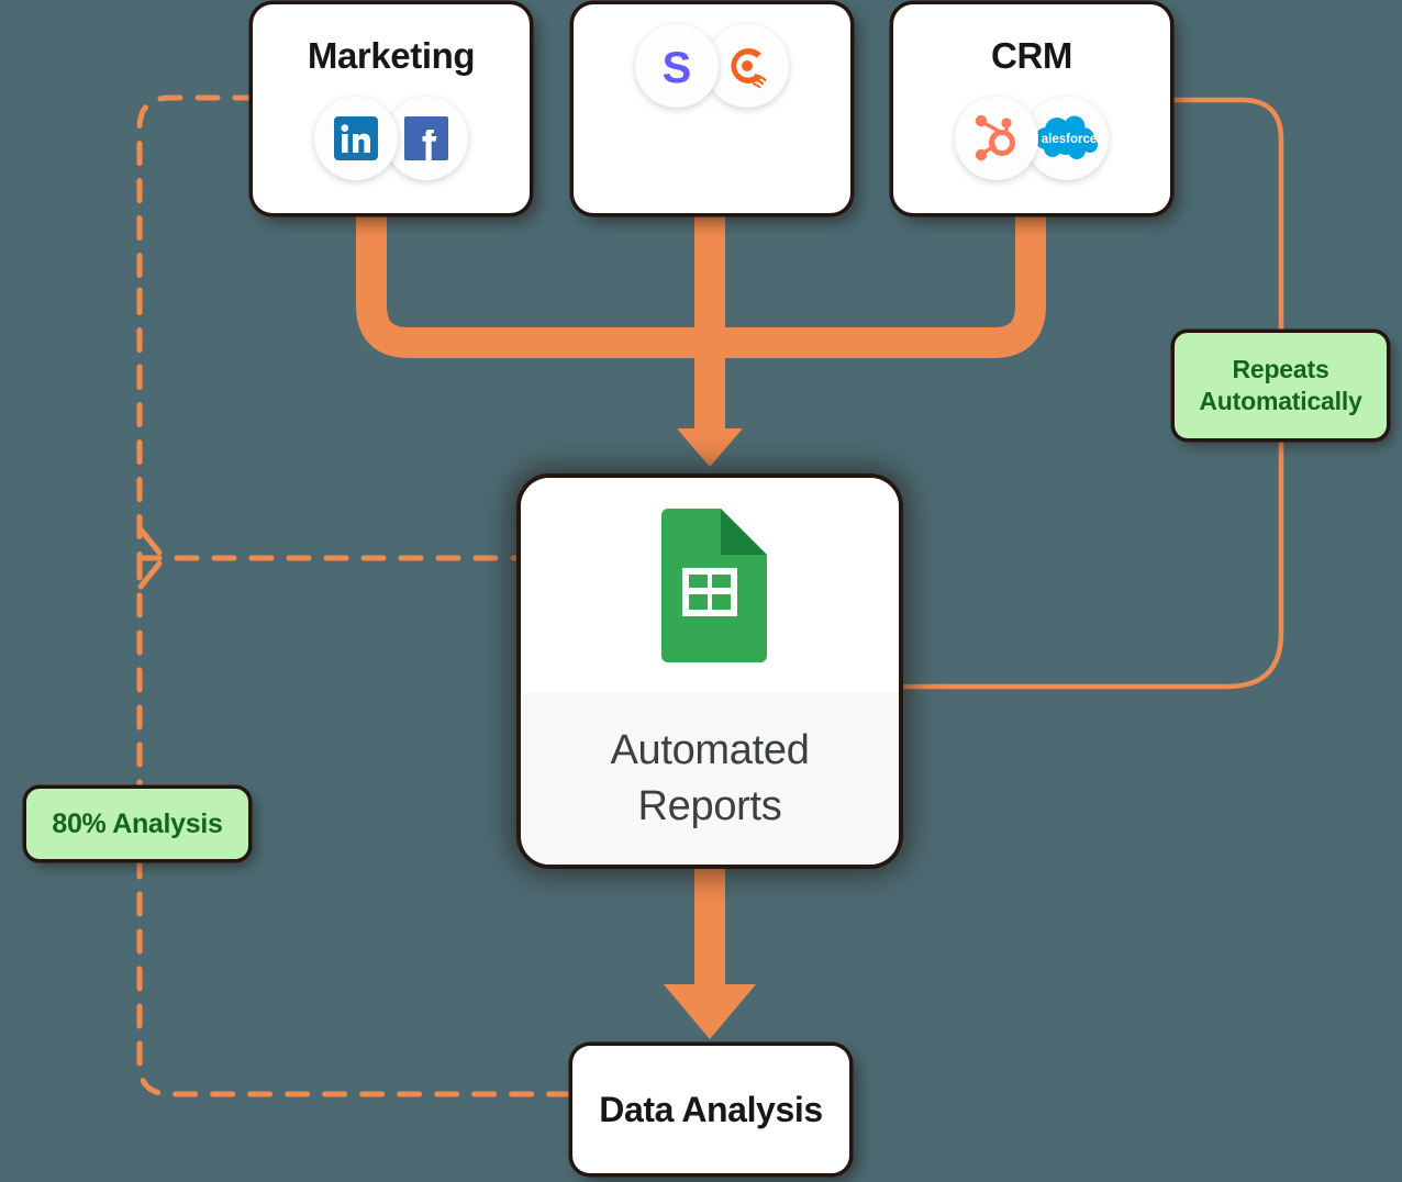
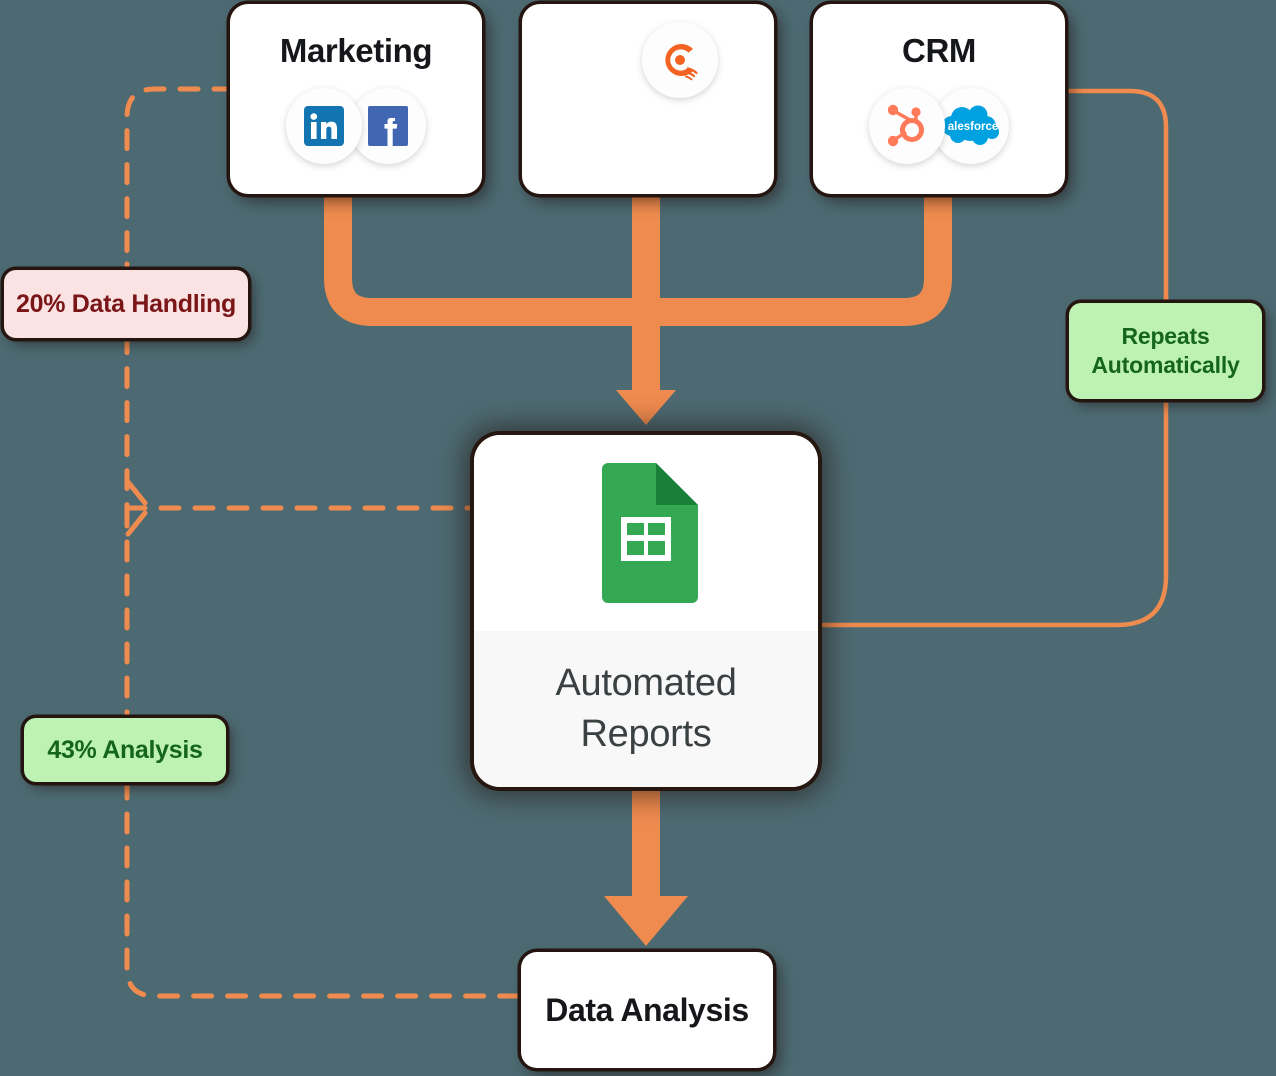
  Marketing
- S
  CRM
  alesforce
  Automated
  Reports
  Data Analysis
+ 20% Data Handling
- 80% Analysis
+ 43% Analysis
  Repeats
  Automatically
